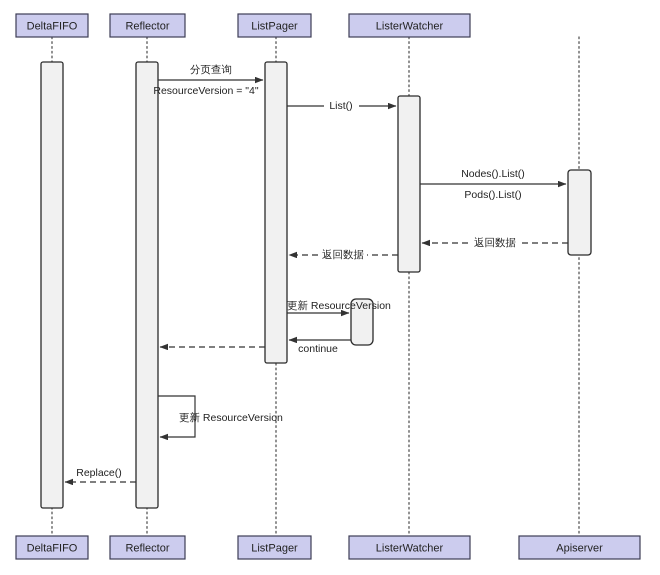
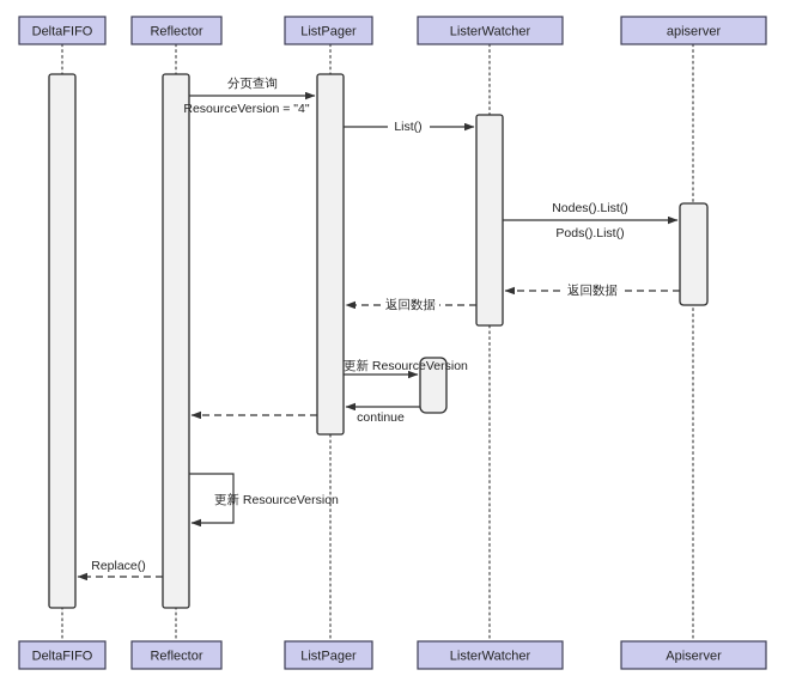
  DeltaFIFO
  Reflector
  ListPager
  ListerWatcher
+ apiserver
  DeltaFIFO
  Reflector
  ListPager
  ListerWatcher
  Apiserver
  分页查询
  ResourceVersion = "4"
  List()
  Nodes().List()
  Pods().List()
  返回数据
  返回数据
  更新 ResourceVersion
  continue
  更新 ResourceVersion
  Replace()
